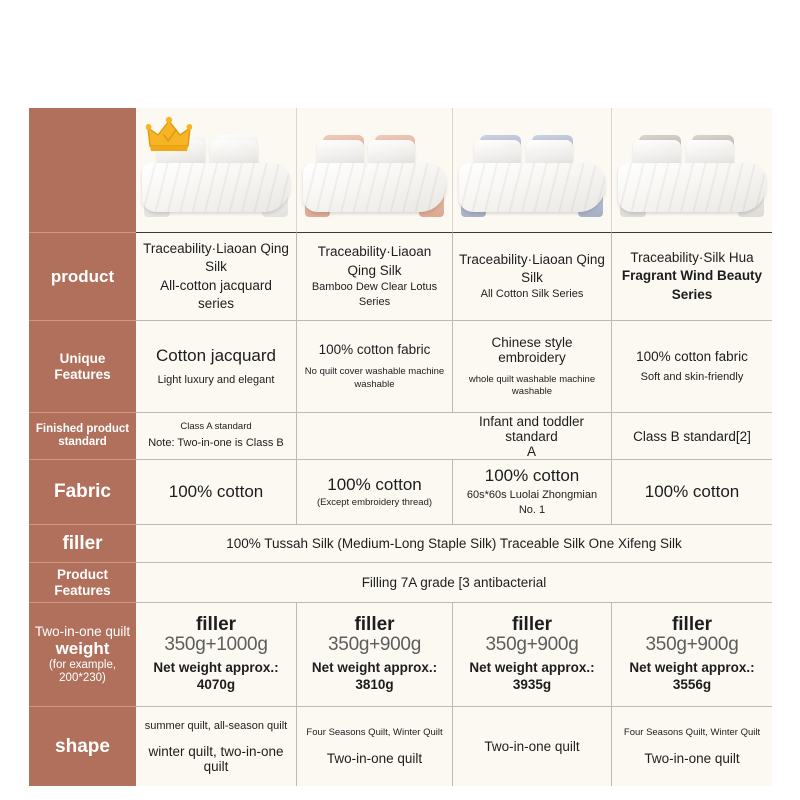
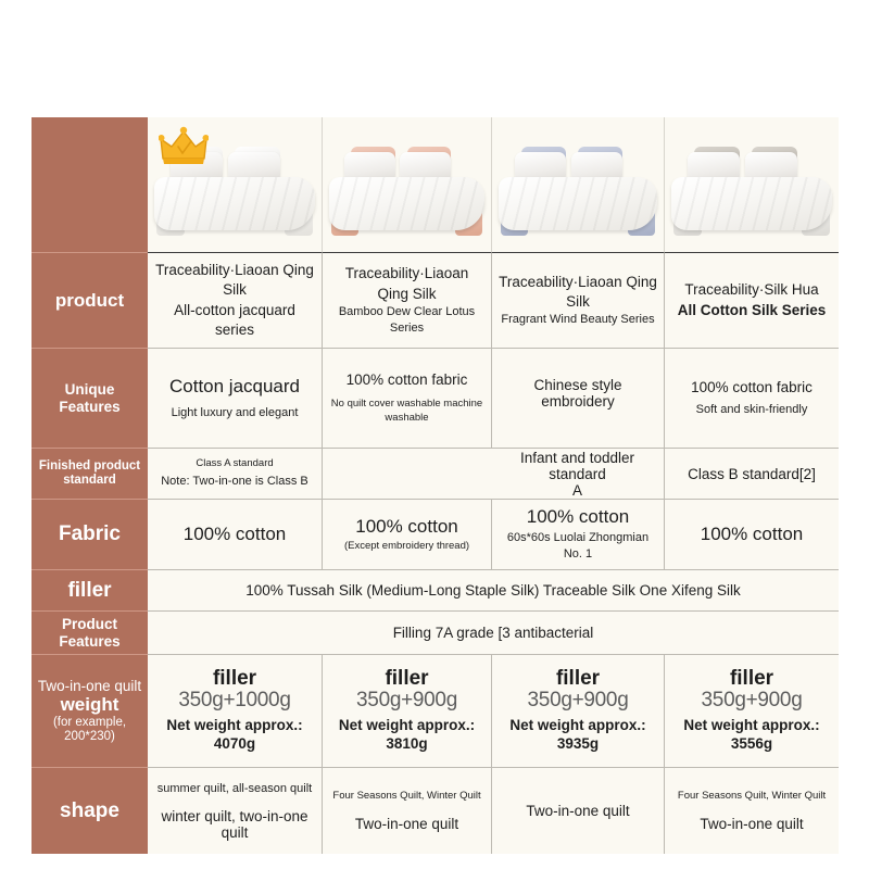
  product
  Traceability·Liaoan Qing Silk
  All-cotton jacquard series
  Traceability·Liaoan Qing Silk
  Bamboo Dew Clear Lotus Series
  Traceability·Liaoan Qing Silk
- All Cotton Silk Series
+ Fragrant Wind Beauty Series
  Traceability·Silk Hua
- Fragrant Wind Beauty Series
+ All Cotton Silk Series
  Unique Features
  Cotton jacquard
  Light luxury and elegant
  100% cotton fabric
  No quilt cover washable machine washable
  Chinese style embroidery
- whole quilt washable machine washable
  100% cotton fabric
  Soft and skin-friendly
  Finished product standard
  Class A standard
  Note: Two-in-one is Class B
  Infant and toddler standard
  A
  Class B standard[2]
  Fabric
  100% cotton
  100% cotton
  (Except embroidery thread)
  100% cotton
  60s*60s Luolai Zhongmian No. 1
  100% cotton
  filler
  100% Tussah Silk (Medium-Long Staple Silk) Traceable Silk One Xifeng Silk
  Product Features
  Filling 7A grade [3 antibacterial
  Two-in-one quilt
  weight
  (for example, 200*230)
  filler
  350g+1000g
  Net weight approx.: 4070g
  filler
  350g+900g
  Net weight approx.: 3810g
  filler
  350g+900g
  Net weight approx.: 3935g
  filler
  350g+900g
  Net weight approx.: 3556g
  shape
  summer quilt, all-season quilt
  winter quilt, two-in-one quilt
  Four Seasons Quilt, Winter Quilt
  Two-in-one quilt
  Two-in-one quilt
  Four Seasons Quilt, Winter Quilt
  Two-in-one quilt
